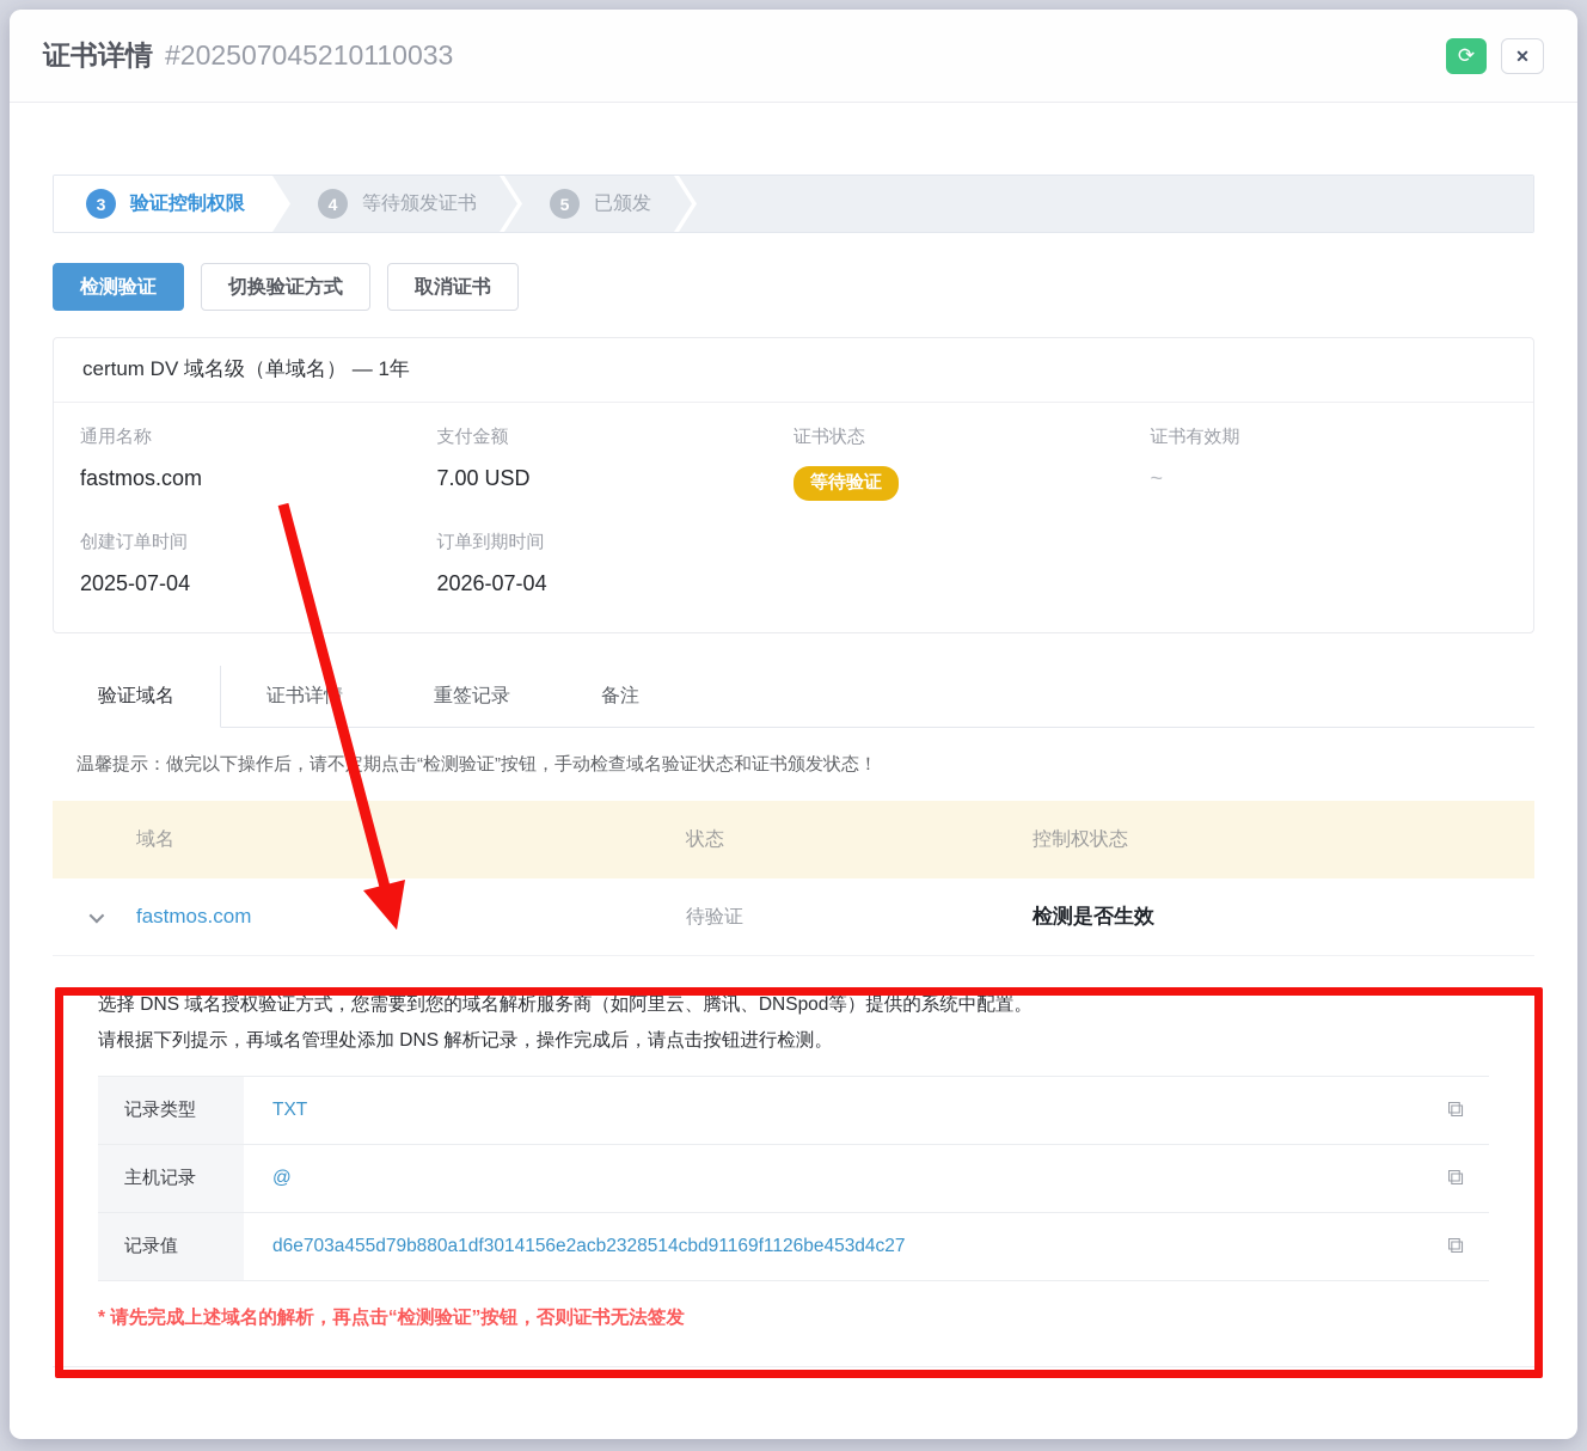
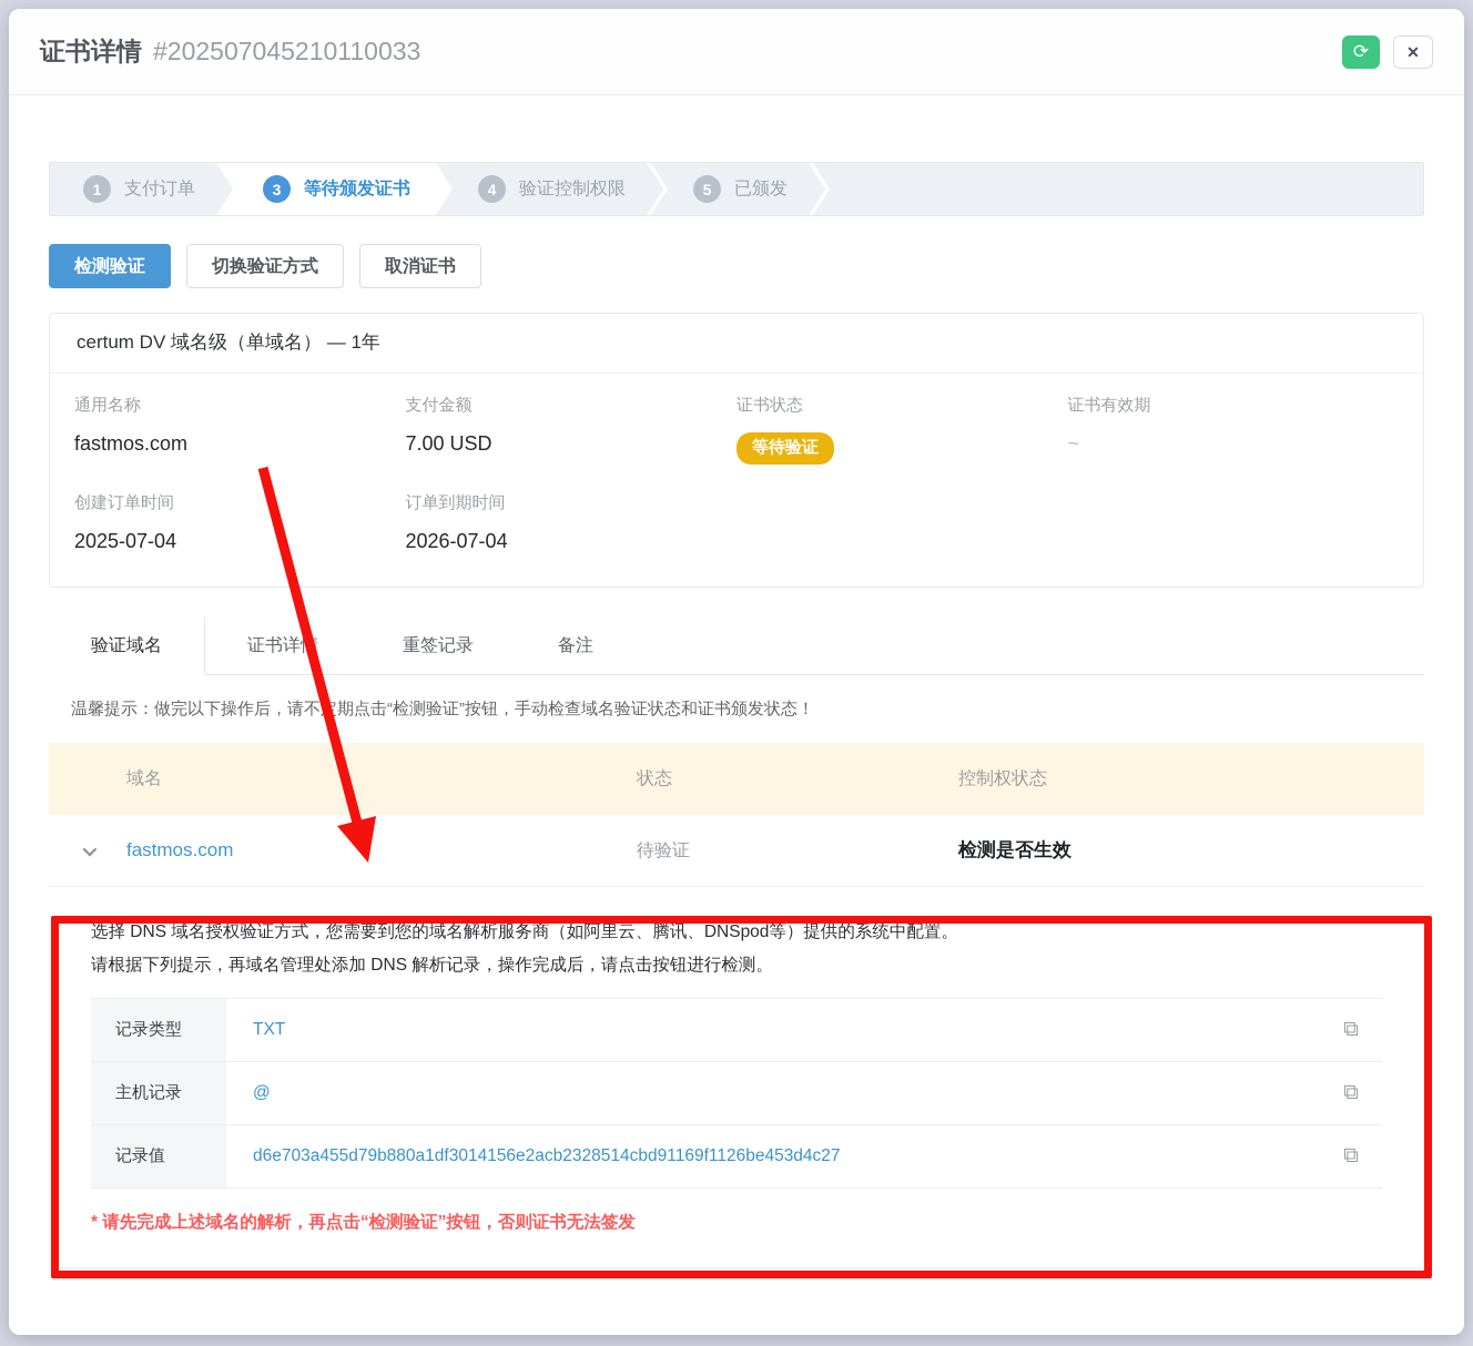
  证书详情
  #202507045210110033
  ⟳
  ✕
+ 1
+ 支付订单
  3
- 验证控制权限
+ 等待颁发证书
  4
- 等待颁发证书
+ 验证控制权限
  5
  已颁发
  检测验证
  切换验证方式
  取消证书
  certum DV 域名级（单域名） — 1年
  通用名称
  fastmos.com
  支付金额
  7.00 USD
  证书状态
  等待验证
  证书有效期
  ~
  创建订单时间
  2025-07-04
  订单到期时间
  2026-07-04
  验证域名
  证书详
  重签记录
  备注
  温馨提示：做完以下操作后，请不期点击“检测验证”按钮，手动检查域名验证状态和证书颁发状态！
  域名
  状态
  控制权状态
  fastmos.com
  待验证
  检测是否生效
  选择 DNS 域名授权验证方式，您需要到您的域名解析服务商（如阿里云、腾讯、DNSpod等）提供的系统中配置。
  请根据下列提示，再域名管理处添加 DNS 解析记录，操作完成后，请点击按钮进行检测。
  记录类型
  TXT
  ⧉
  主机记录
  @
  ⧉
  记录值
  d6e703a455d79b880a1df3014156e2acb2328514cbd91169f1126be453d4c27
  ⧉
  * 请先完成上述域名的解析，再点击“检测验证”按钮，否则证书无法签发
